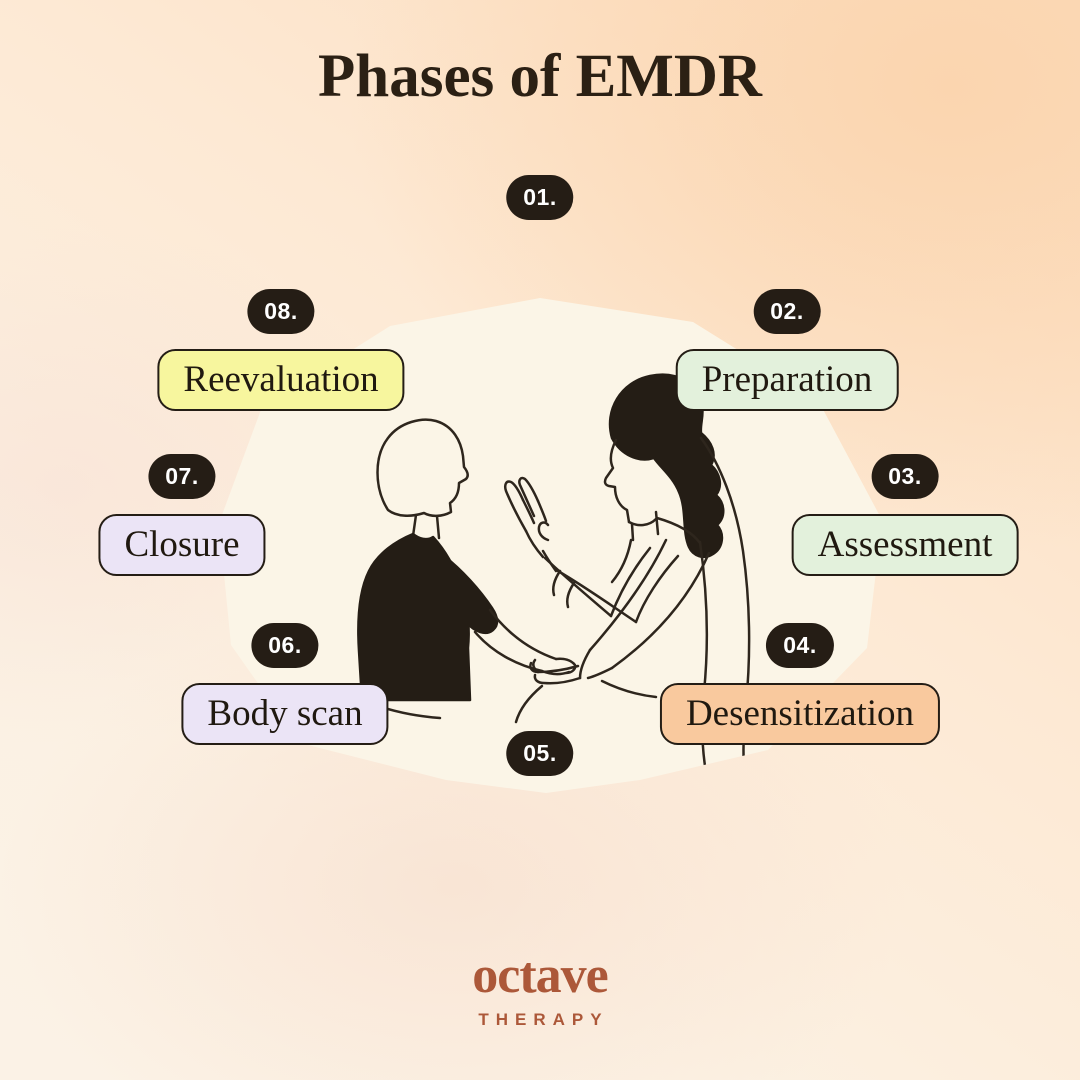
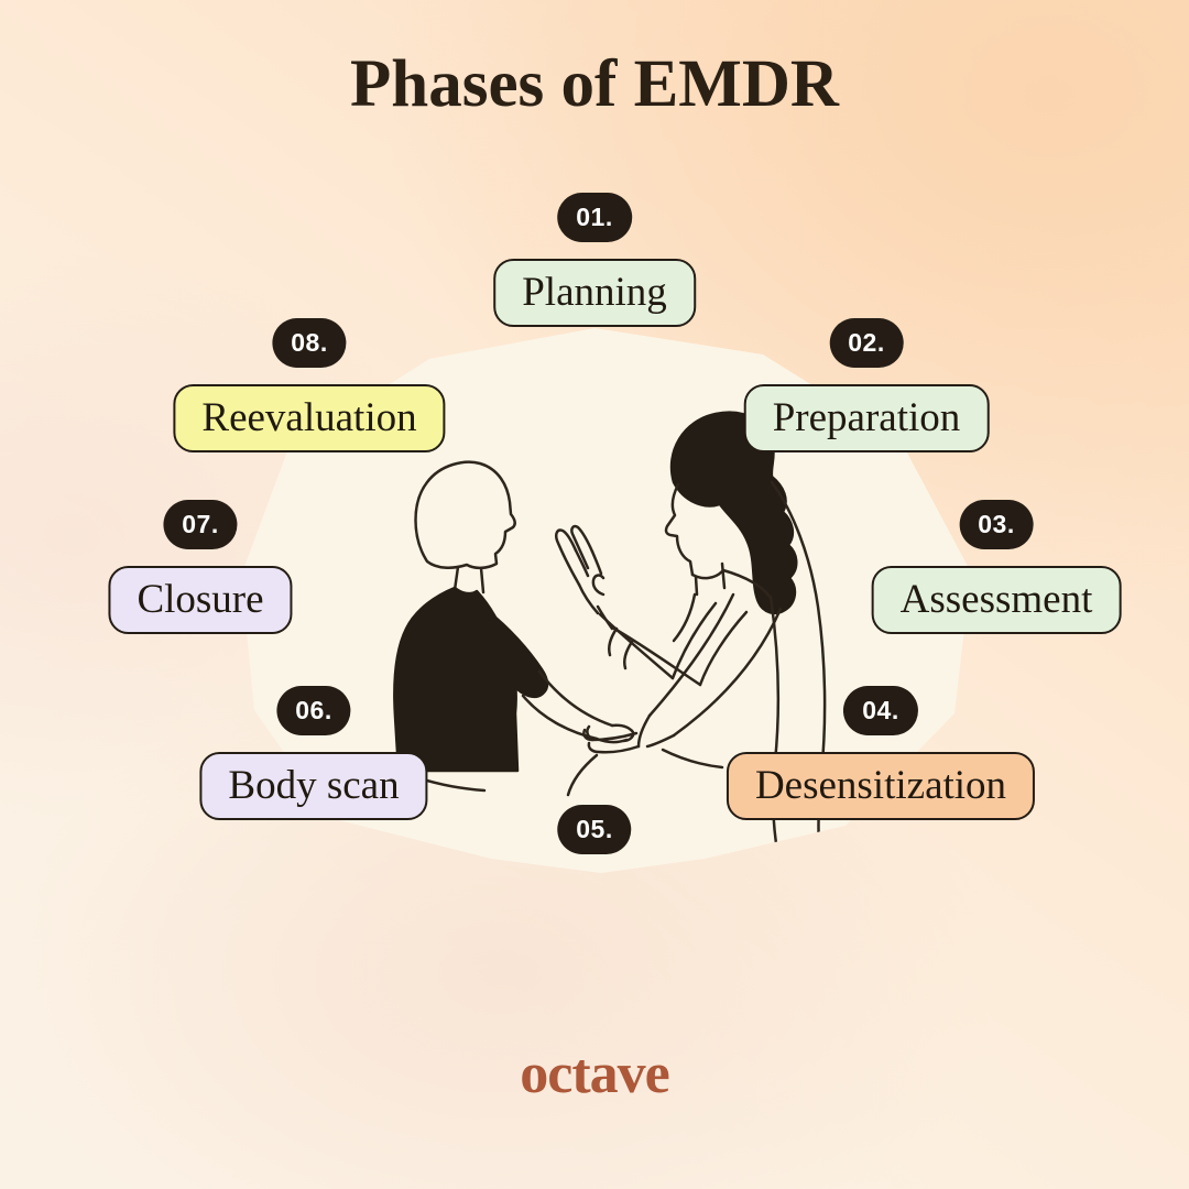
  Phases of EMDR
  01.
+ Planning
  02.
  Preparation
  03.
  Assessment
  04.
  Desensitization
  05.
  06.
  Body scan
  07.
  Closure
  08.
  Reevaluation
  octave
- THERAPY
